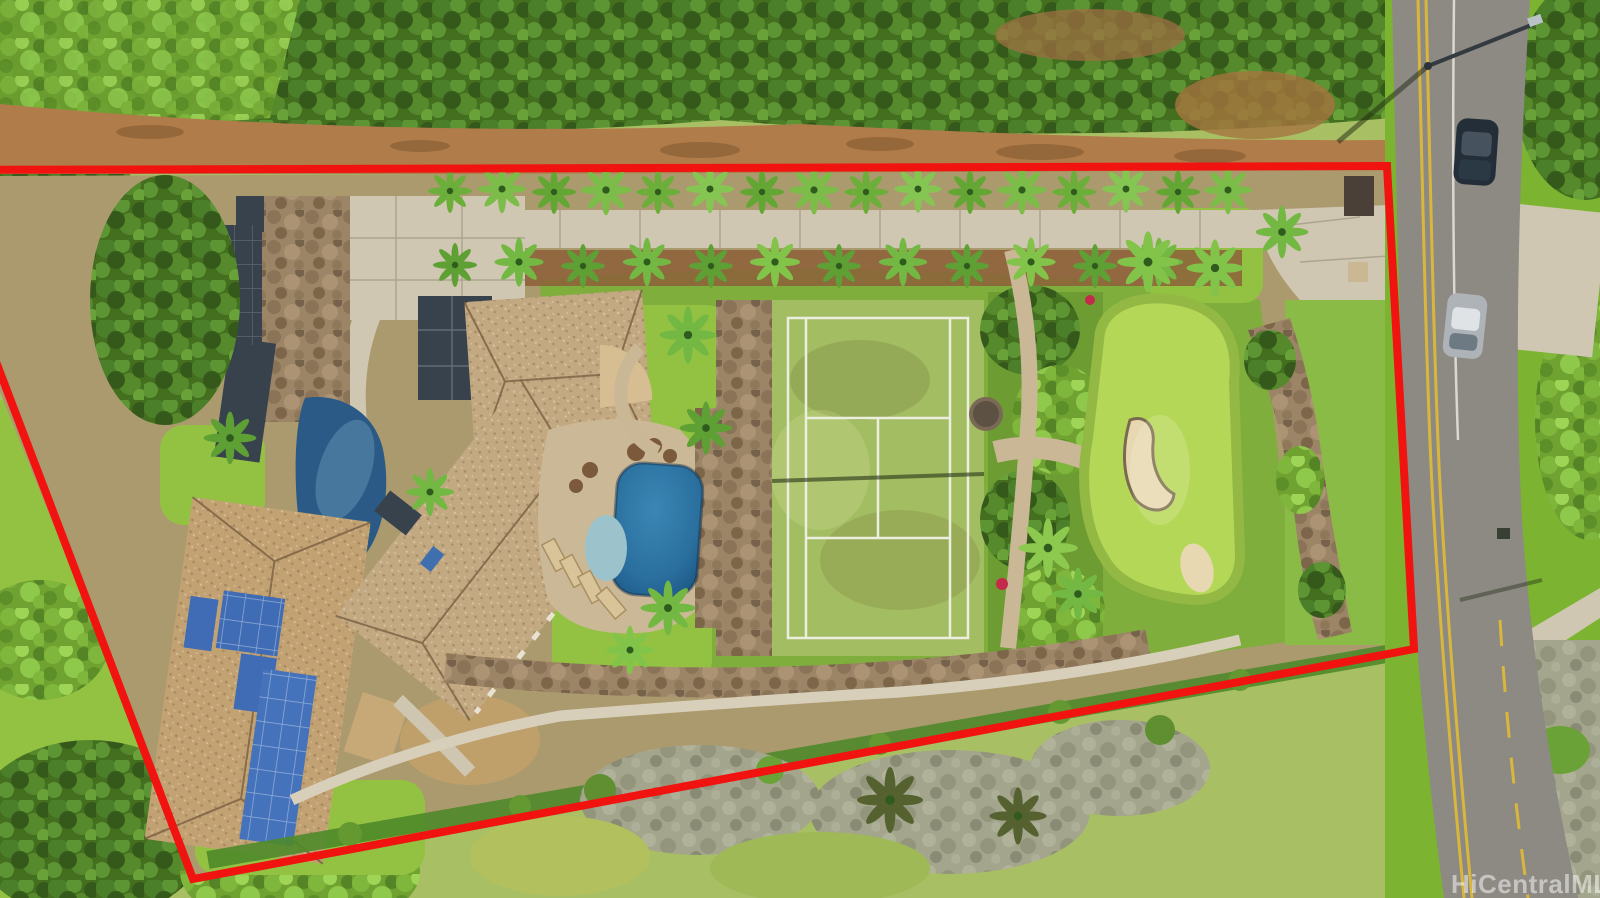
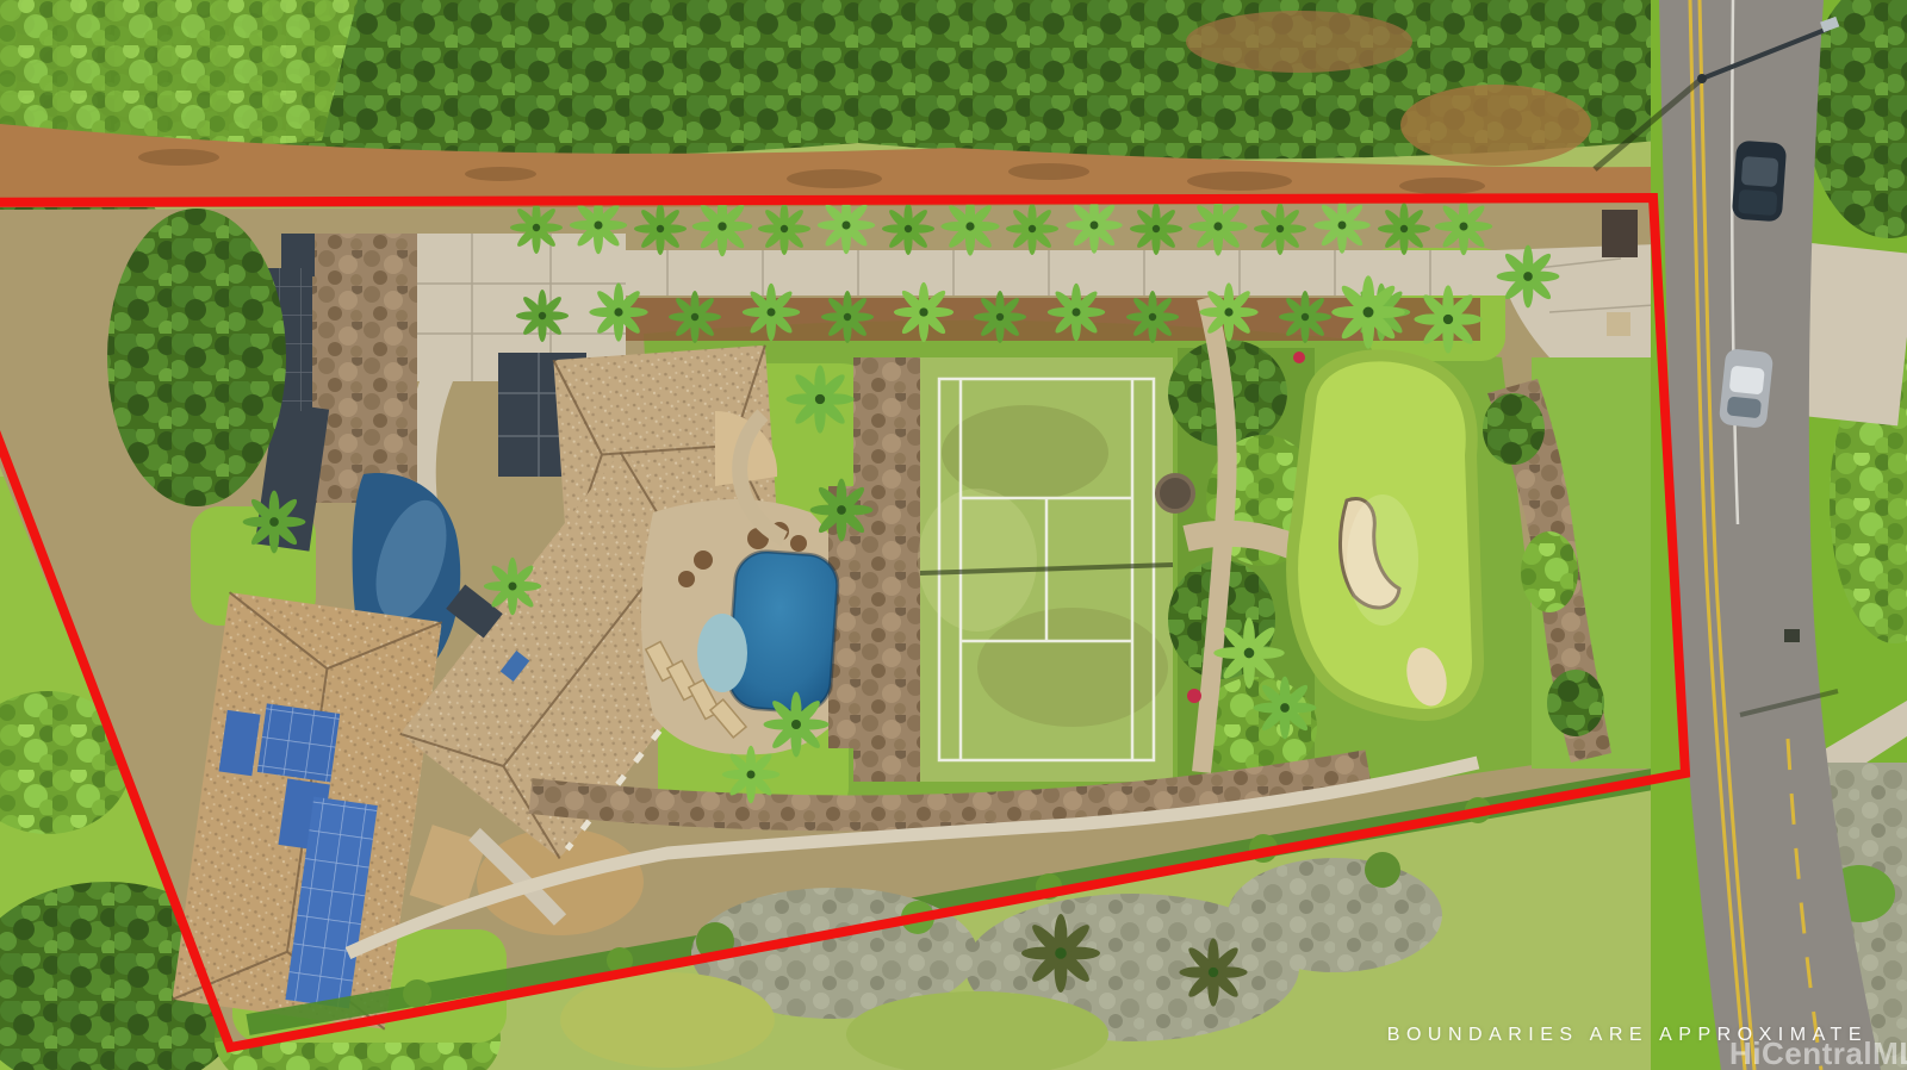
+ BOUNDARIES ARE APPROXIMATE
  HiCentralM
